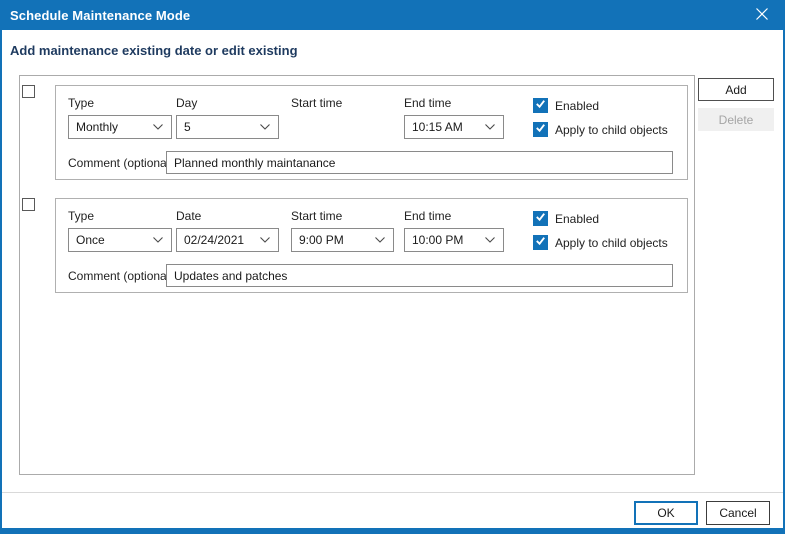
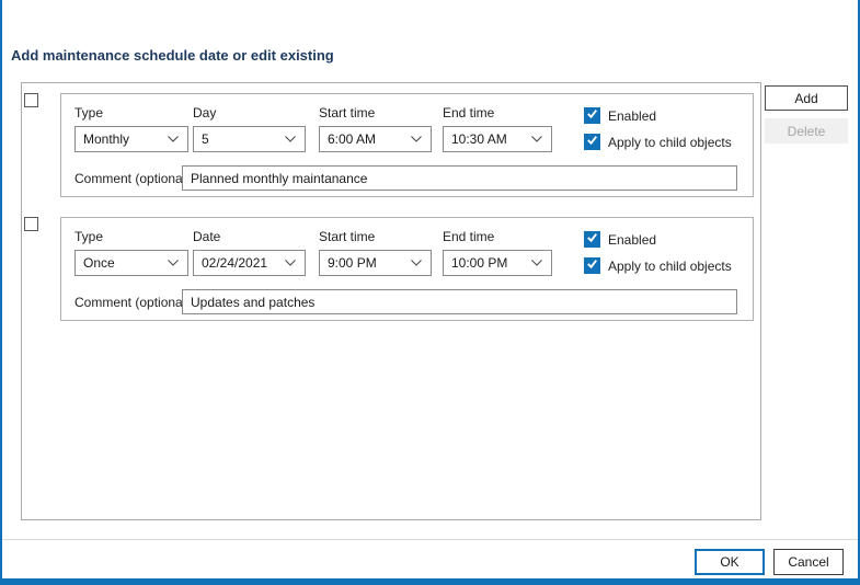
- Schedule Maintenance Mode
- Add maintenance existing date or edit existing
+ Add maintenance schedule date or edit existing
  Type
  Day
  Start time
  End time
  Monthly
  5
+ 6:00 AM
- 10:15 AM
+ 10:30 AM
  Enabled
  Apply to child objects
  Comment (optiona
  Planned monthly maintanance
  Type
  Date
  Start time
  End time
  Once
  02/24/2021
  9:00 PM
  10:00 PM
  Enabled
  Apply to child objects
  Comment (optiona
  Updates and patches
  Add
  Delete
  OK
  Cancel
